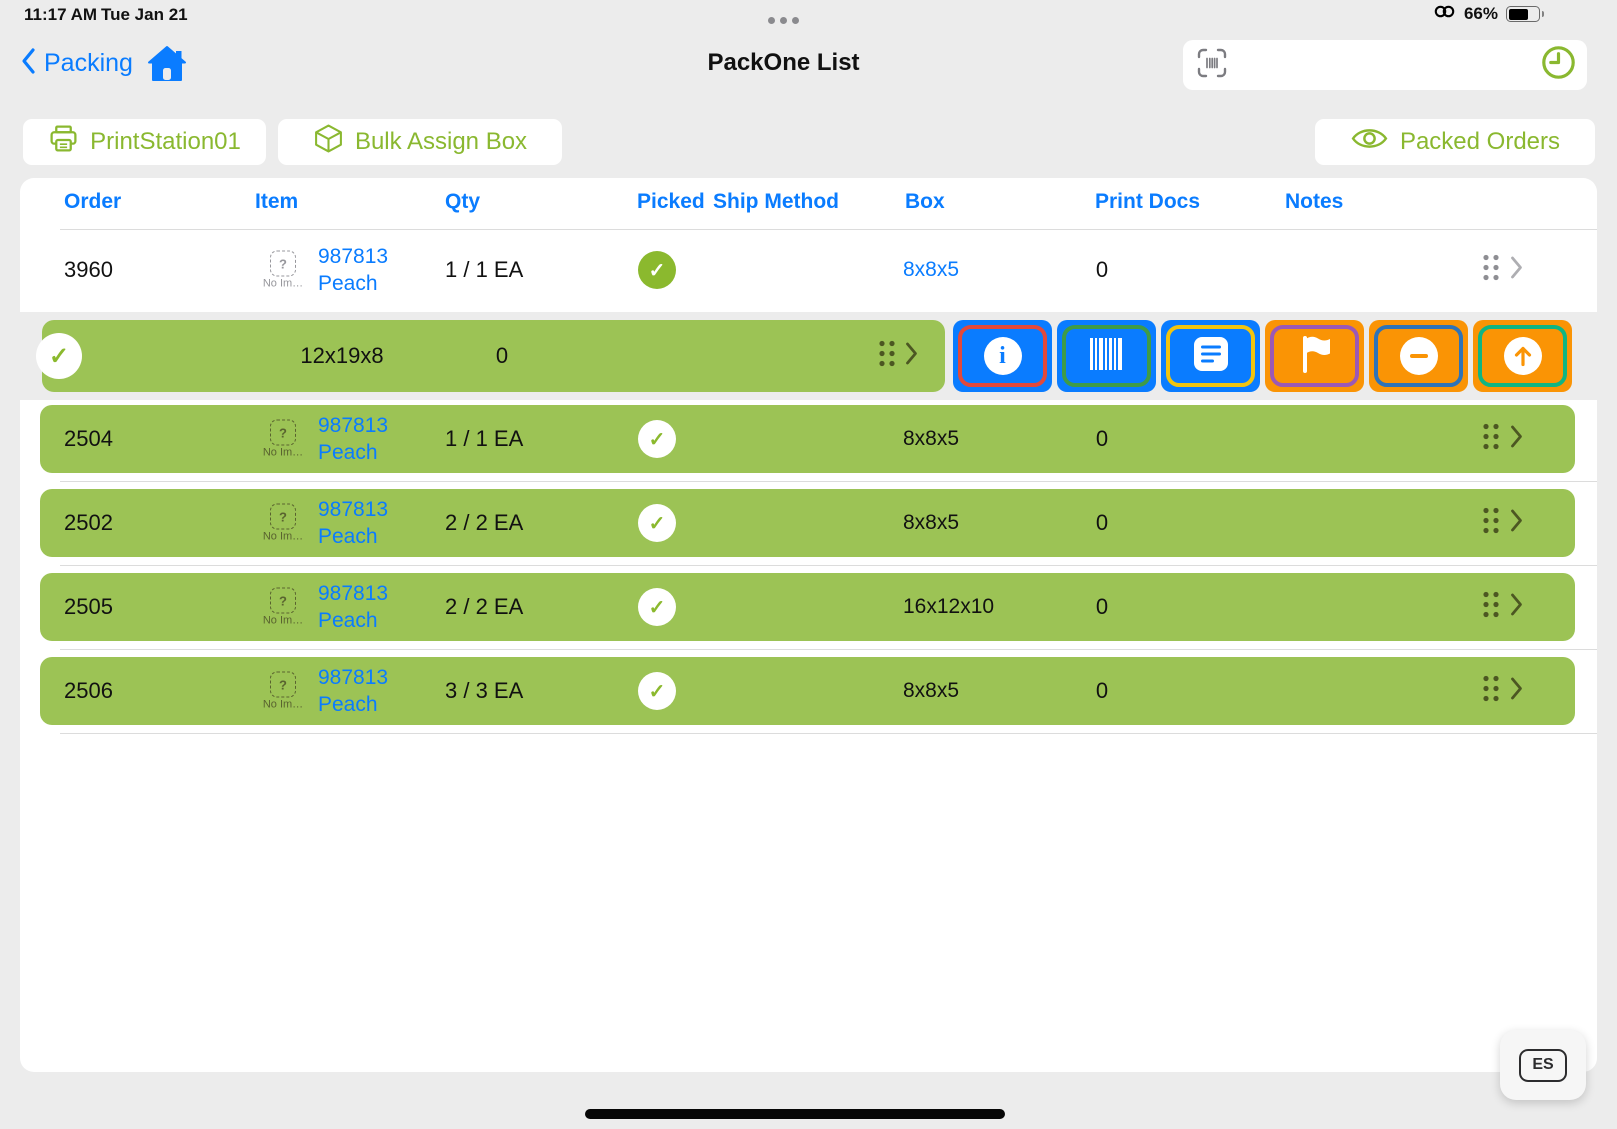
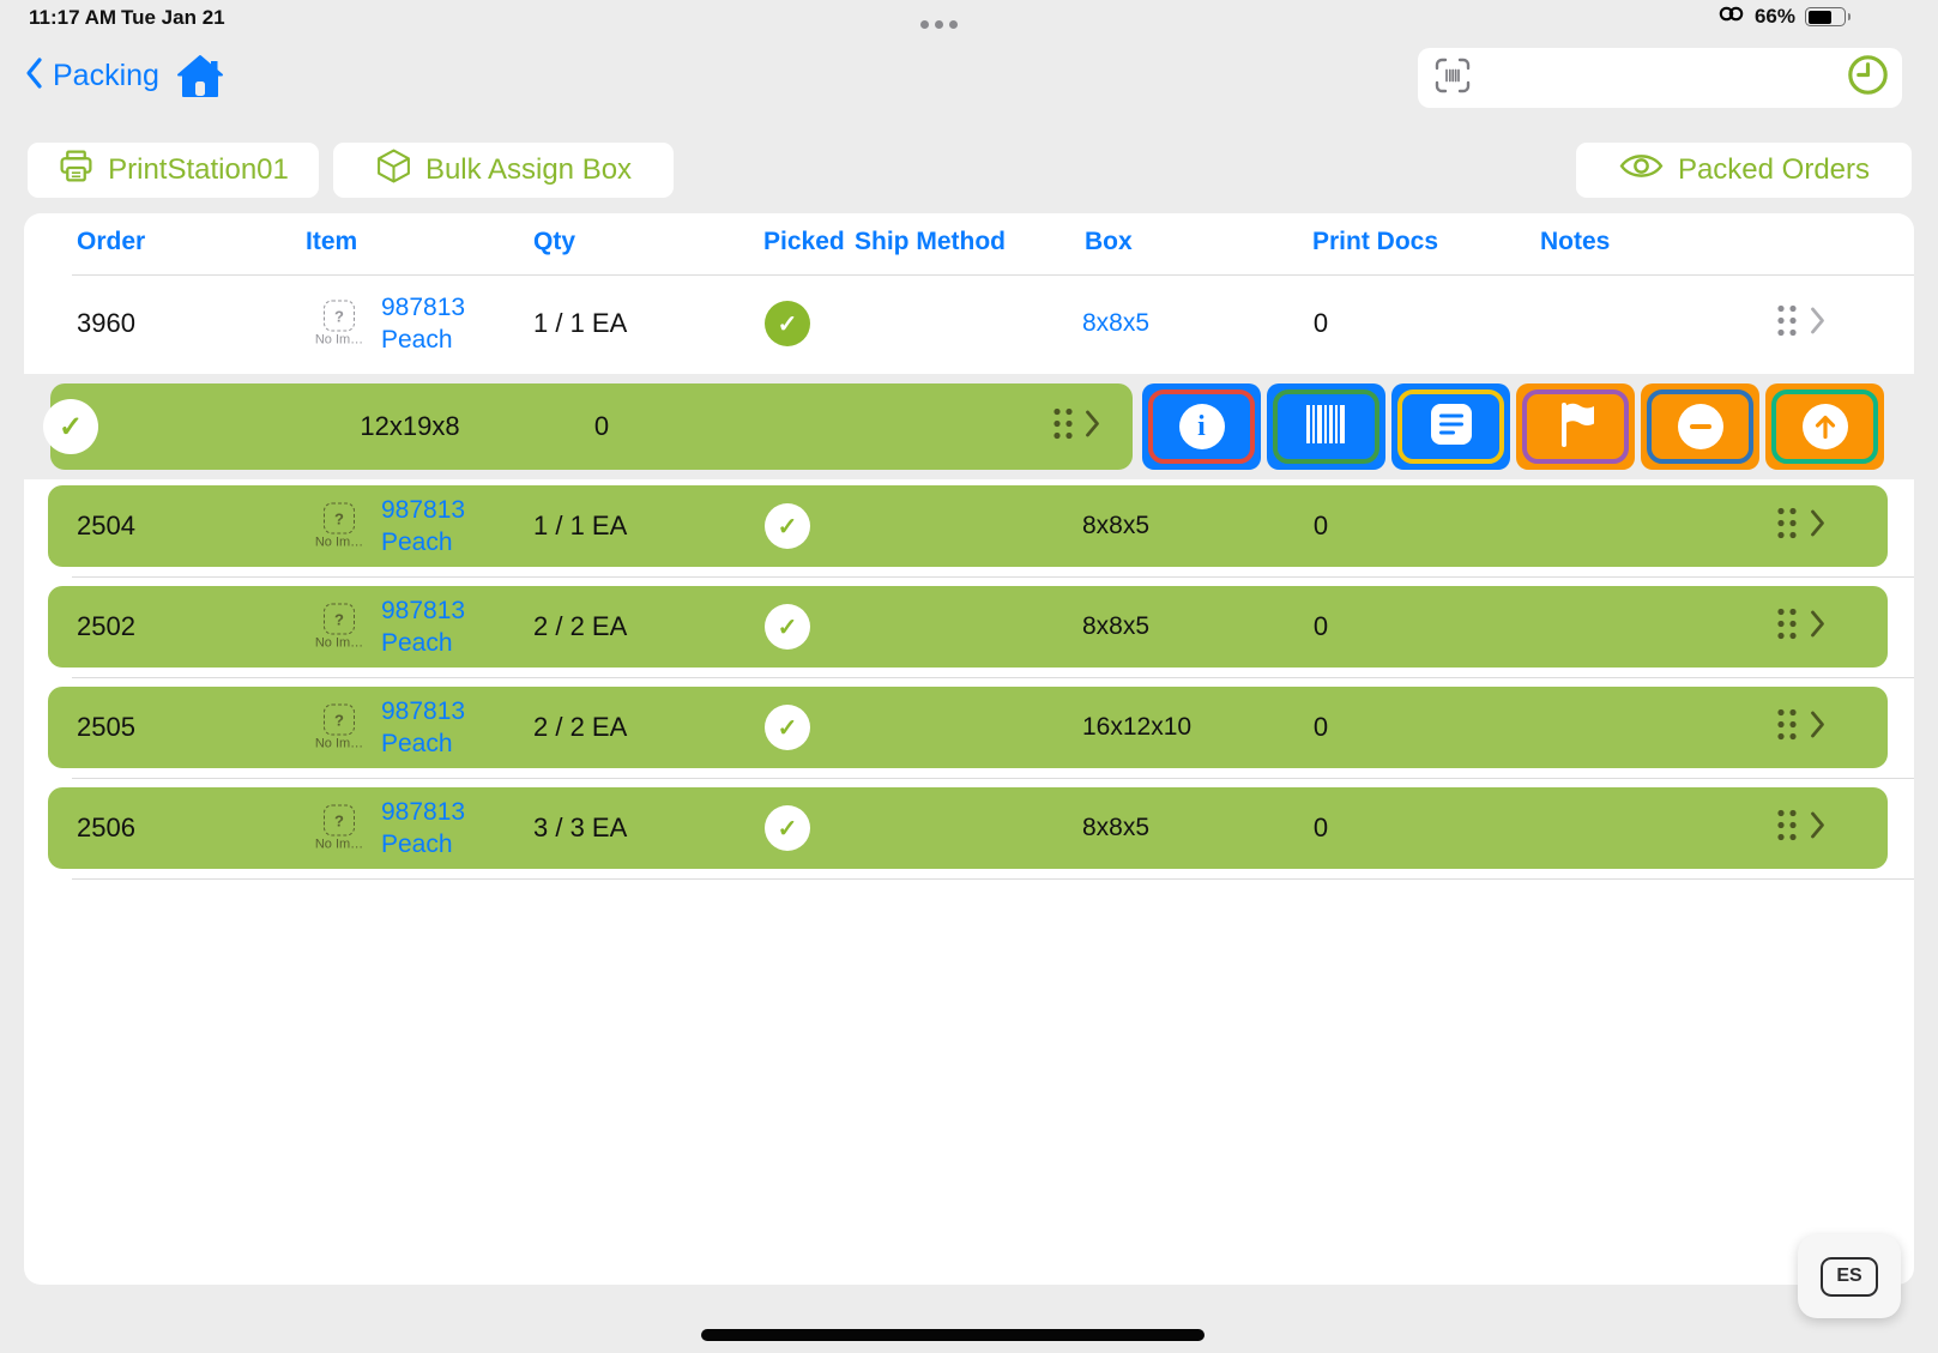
  11:17 AM
  Tue Jan 21
  66%
  Packing
- PackOne List
  PrintStation01
  Bulk Assign Box
  Packed Orders
  Order
  Item
  Qty
  Picked
  Ship Method
  Box
  Print Docs
  Notes
  3960
  No Im…
  987813
  Peach
  1 / 1 EA
  8x8x5
  0
  12x19x8
  0
  i
  2504
  No Im…
  987813
  Peach
  1 / 1 EA
  8x8x5
  0
  2502
  No Im…
  987813
  Peach
  2 / 2 EA
  8x8x5
  0
  2505
  No Im…
  987813
  Peach
  2 / 2 EA
  16x12x10
  0
  2506
  No Im…
  987813
  Peach
  3 / 3 EA
  8x8x5
  0
  ES
